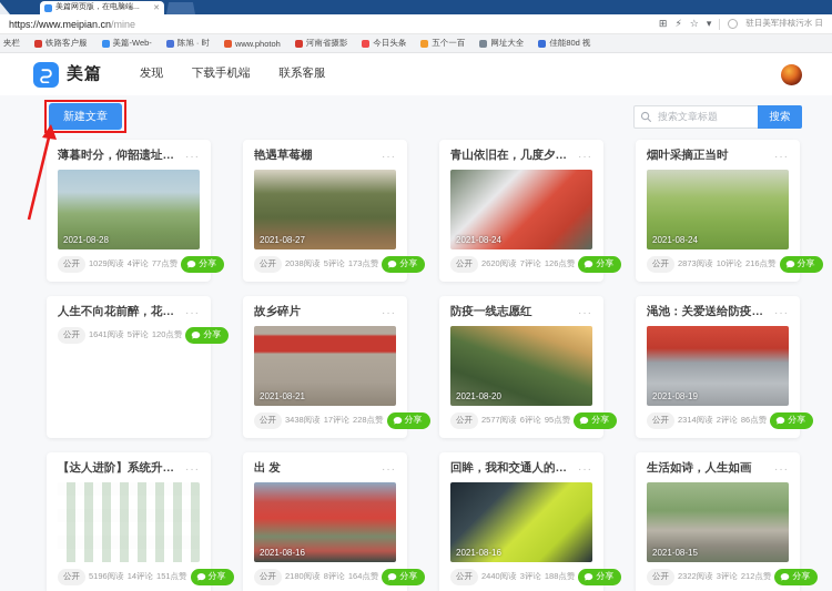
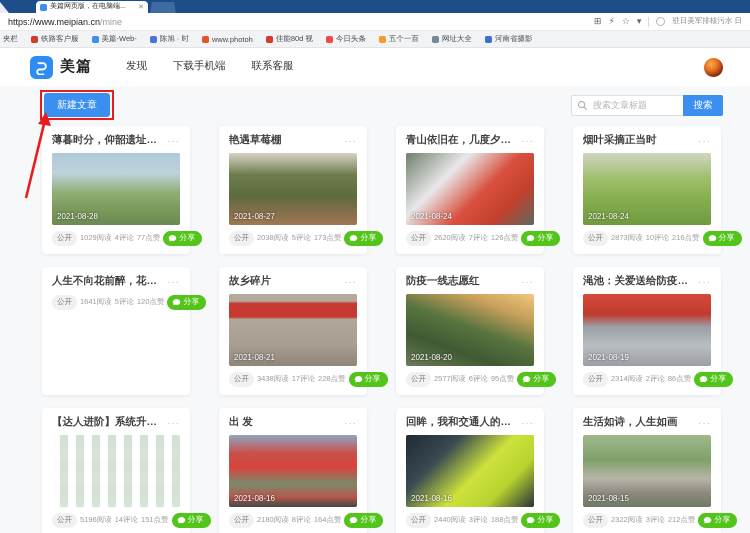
  https://www.meipian.cn/mine
  ⊞
  ⚡
  ☆
  ▾
  驻日美军排核污水 日
  夹栏
  铁路客户服
  美篇-Web-
  陈旭 · 时
  www.photoh
- 河南省摄影
+ 佳能80d 视
  今日头条
  五个一百
  网址大全
- 佳能80d 视
+ 河南省摄影
  美篇
  发现
  下载手机端
  联系客服
  新建文章
  搜索文章标题
  搜索
  薄暮时分，仰韶遗址公园
  ···
  2021-08-28
  公开
  1029阅读
  4评论
  77点赞
  分享
  艳遇草莓棚
  ···
  2021-08-27
  公开
  2038阅读
  5评论
  173点赞
  分享
  青山依旧在，几度夕阳红
  ···
  2021-08-24
  公开
  2620阅读
  7评论
  126点赞
  分享
  烟叶采摘正当时
  ···
  2021-08-24
  公开
  2873阅读
  10评论
  216点赞
  分享
  ···
  公开
  1641阅读
  5评论
  120点赞
  分享
  故乡碎片
  ···
  2021-08-21
  公开
  3438阅读
  17评论
  228点赞
  分享
  防疫一线志愿红
  ···
  2021-08-20
  公开
  2577阅读
  6评论
  95点赞
  分享
  ···
  2021-08-19
  公开
  2314阅读
  2评论
  86点赞
  分享
  ···
  公开
  5196阅读
  14评论
  151点赞
  分享
  出 发
  ···
  2021-08-16
  公开
  2180阅读
  8评论
  164点赞
  分享
  ···
  2021-08-16
  公开
  2440阅读
  3评论
  188点赞
  分享
  生活如诗，人生如画
  ···
  2021-08-15
  公开
  2322阅读
  3评论
  212点赞
  分享
